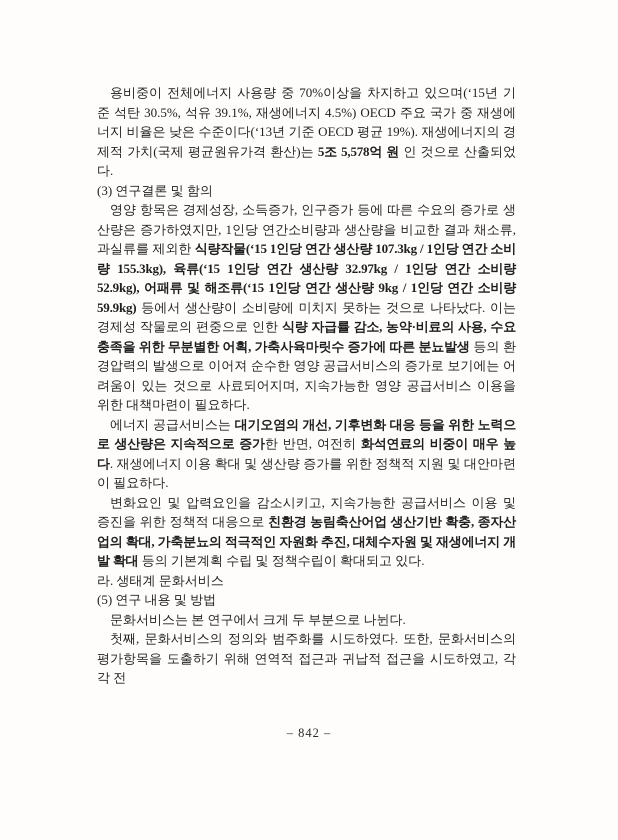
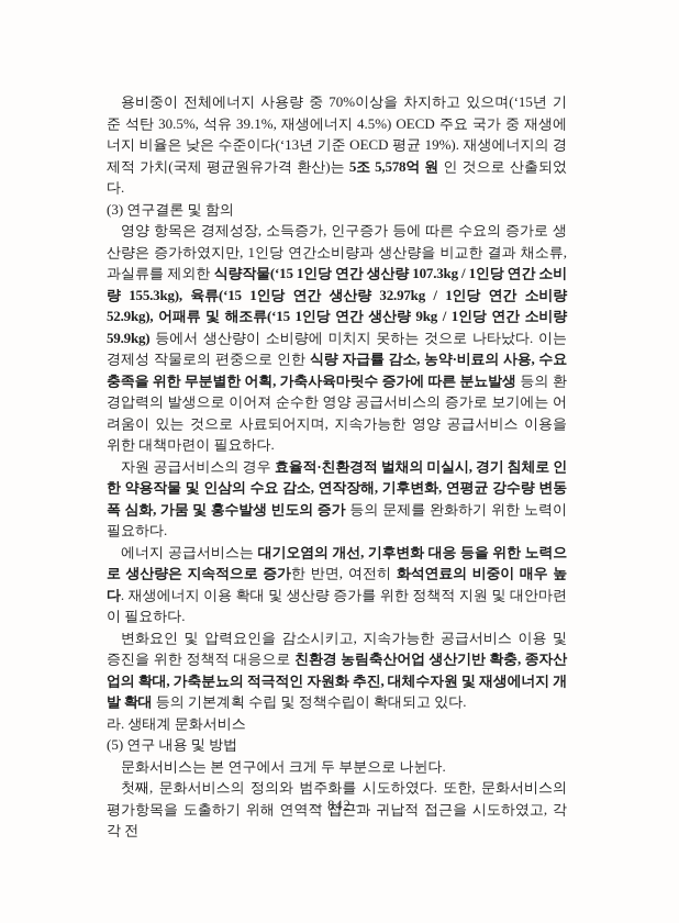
  용비중이 전체에너지 사용량 중 70%이상을 차지하고 있으며(‘15년 기준 석탄 30.5%, 석유 39.1%, 재생에너지 4.5%) OECD 주요 국가 중 재생에너지 비율은 낮은 수준이다(‘13년 기준 OECD 평균 19%). 재생에너지의 경제적 가치(국제 평균원유가격 환산)는 5조 5,578억 원 인 것으로 산출되었다.
  (3) 연구결론 및 함의
  영양 항목은 경제성장, 소득증가, 인구증가 등에 따른 수요의 증가로 생산량은 증가하였지만, 1인당 연간소비량과 생산량을 비교한 결과 채소류, 과실류를 제외한 식량작물(‘15 1인당 연간 생산량 107.3kg / 1인당 연간 소비량 155.3kg), 육류(‘15 1인당 연간 생산량 32.97kg / 1인당 연간 소비량 52.9kg), 어패류 및 해조류(‘15 1인당 연간 생산량 9kg / 1인당 연간 소비량 59.9kg) 등에서 생산량이 소비량에 미치지 못하는 것으로 나타났다. 이는 경제성 작물로의 편중으로 인한 식량 자급률 감소, 농약·비료의 사용, 수요충족을 위한 무분별한 어획, 가축사육마릿수 증가에 따른 분뇨발생 등의 환경압력의 발생으로 이어져 순수한 영양 공급서비스의 증가로 보기에는 어려움이 있는 것으로 사료되어지며, 지속가능한 영양 공급서비스 이용을 위한 대책마련이 필요하다.
+ 자원 공급서비스의 경우 효율적·친환경적 벌채의 미실시, 경기 침체로 인한 약용작물 및 인삼의 수요 감소, 연작장해, 기후변화, 연평균 강수량 변동폭 심화, 가뭄 및 홍수발생 빈도의 증가 등의 문제를 완화하기 위한 노력이 필요하다.
  에너지 공급서비스는 대기오염의 개선, 기후변화 대응 등을 위한 노력으로 생산량은 지속적으로 증가한 반면, 여전히 화석연료의 비중이 매우 높다. 재생에너지 이용 확대 및 생산량 증가를 위한 정책적 지원 및 대안마련이 필요하다.
  변화요인 및 압력요인을 감소시키고, 지속가능한 공급서비스 이용 및 증진을 위한 정책적 대응으로 친환경 농림축산어업 생산기반 확충, 종자산업의 확대, 가축분뇨의 적극적인 자원화 추진, 대체수자원 및 재생에너지 개발 확대 등의 기본계획 수립 및 정책수립이 확대되고 있다.
  라. 생태계 문화서비스
  (5) 연구 내용 및 방법
  문화서비스는 본 연구에서 크게 두 부분으로 나뉜다.
  첫째, 문화서비스의 정의와 범주화를 시도하였다. 또한, 문화서비스의 평가항목을 도출하기 위해 연역적 접근과 귀납적 접근을 시도하였고, 각각 전
  – 842 –
